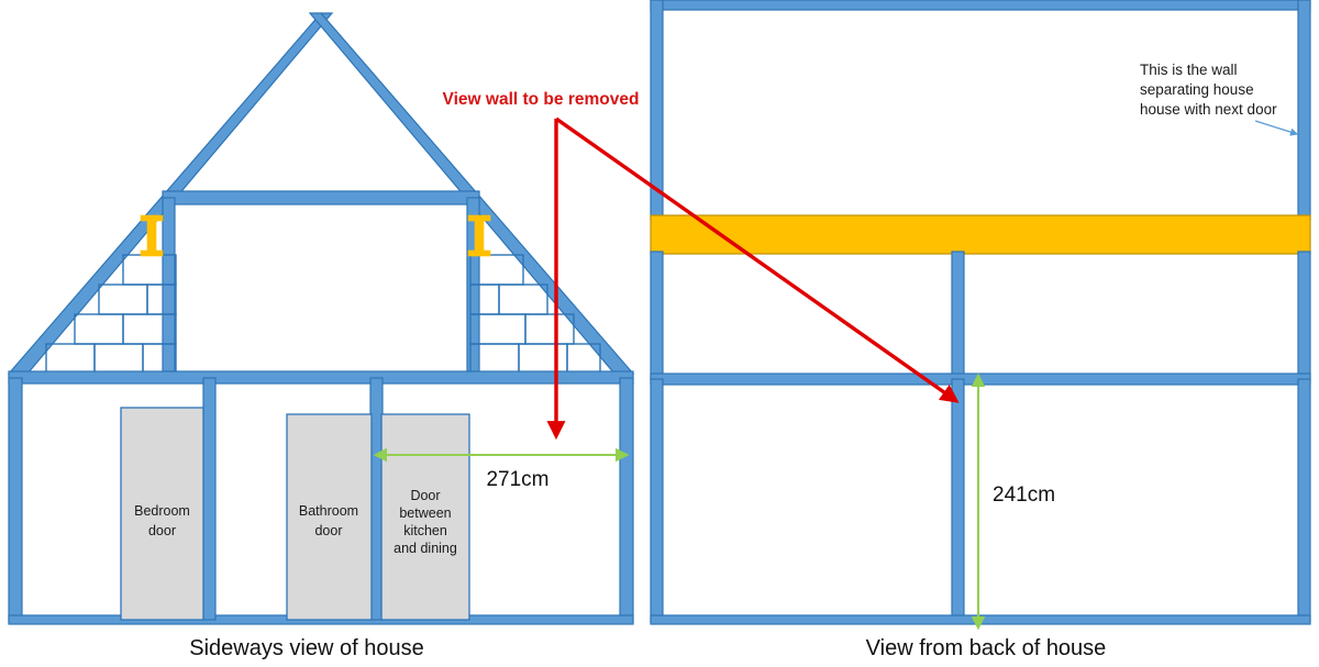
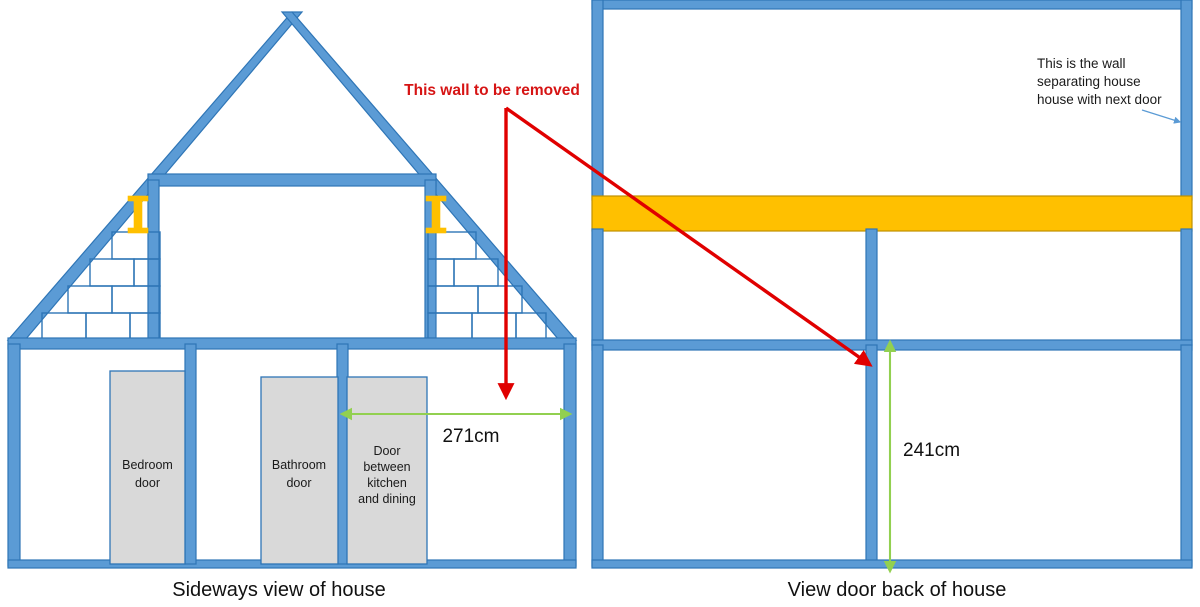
  Bedroom
  door
  Bathroom
  door
  Door
  between
  kitchen
  and dining
  271cm
  Sideways view of house
  241cm
  This is the wall
  separating house
  house with next door
- View from back of house
+ View door back of house
- View wall to be removed
+ This wall to be removed
